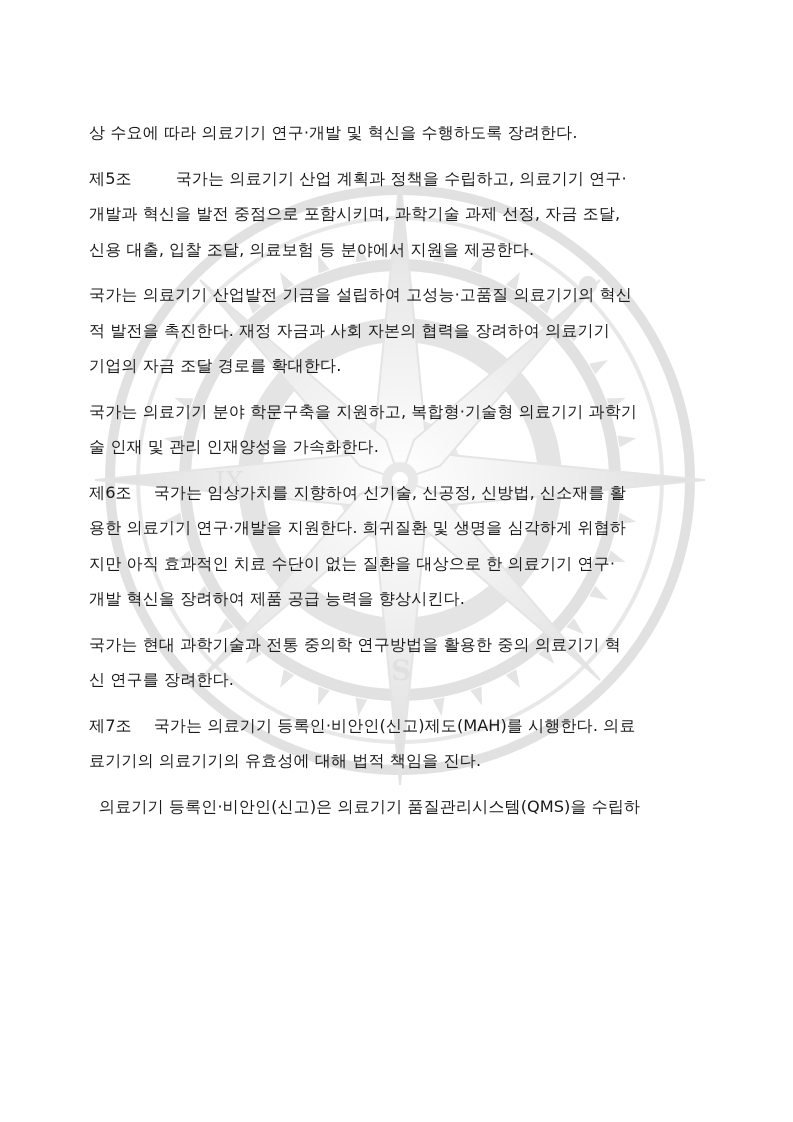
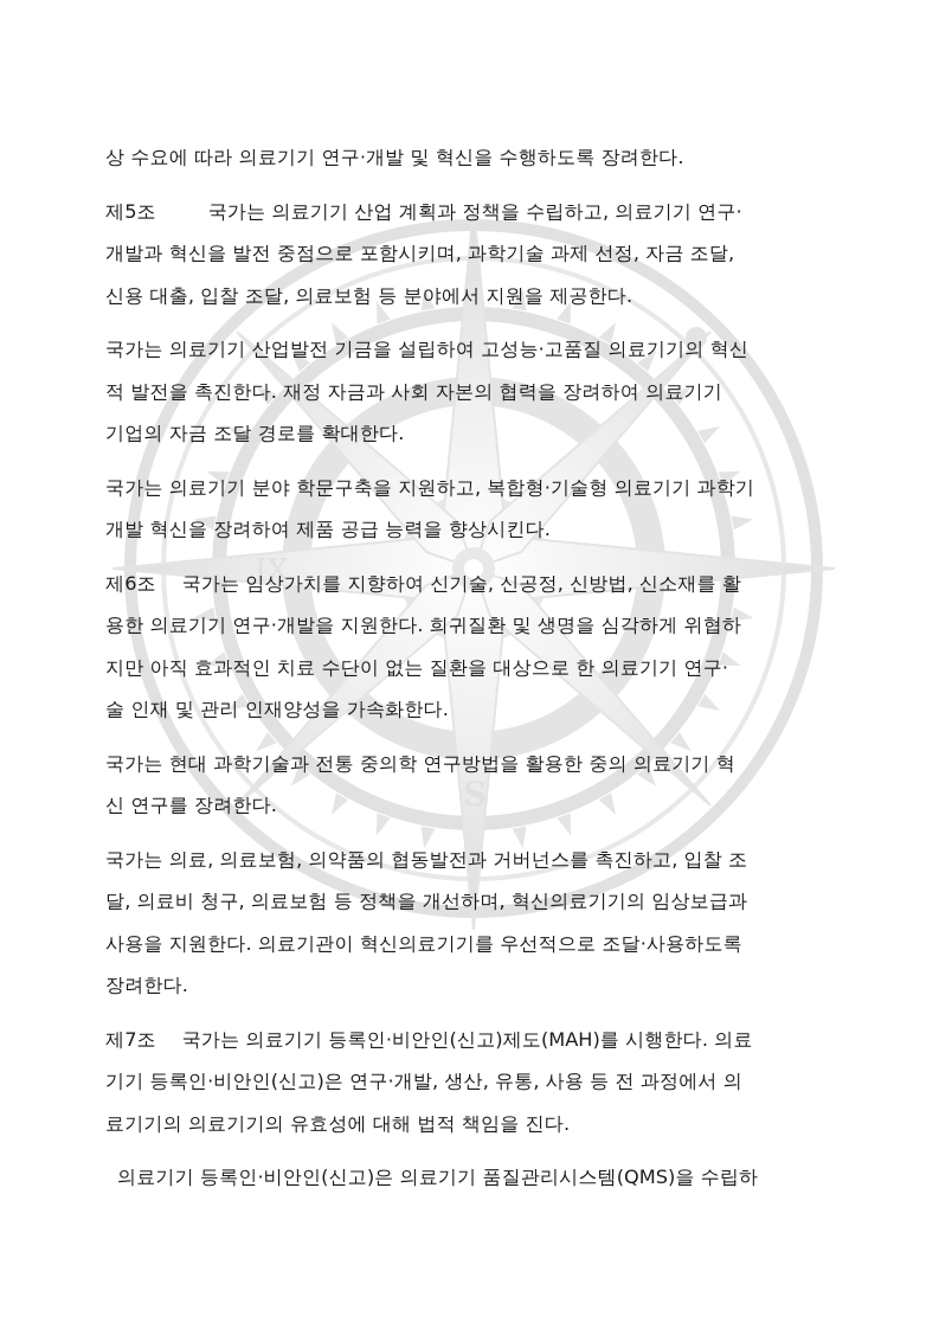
  IX
  S
  상 수요에 따라 의료기기 연구·개발 및 혁신을 수행하도록 장려한다.
  제5조 국가는 의료기기 산업 계획과 정책을 수립하고, 의료기기 연구·
  개발과 혁신을 발전 중점으로 포함시키며, 과학기술 과제 선정, 자금 조달,
  신용 대출, 입찰 조달, 의료보험 등 분야에서 지원을 제공한다.
  국가는 의료기기 산업발전 기금을 설립하여 고성능·고품질 의료기기의 혁신
  적 발전을 촉진한다. 재정 자금과 사회 자본의 협력을 장려하여 의료기기
  기업의 자금 조달 경로를 확대한다.
  국가는 의료기기 분야 학문구축을 지원하고, 복합형·기술형 의료기기 과학기
- 술 인재 및 관리 인재양성을 가속화한다.
+ 개발 혁신을 장려하여 제품 공급 능력을 향상시킨다.
  제6조 국가는 임상가치를 지향하여 신기술, 신공정, 신방법, 신소재를 활
  용한 의료기기 연구·개발을 지원한다. 희귀질환 및 생명을 심각하게 위협하
  지만 아직 효과적인 치료 수단이 없는 질환을 대상으로 한 의료기기 연구·
- 개발 혁신을 장려하여 제품 공급 능력을 향상시킨다.
+ 술 인재 및 관리 인재양성을 가속화한다.
  국가는 현대 과학기술과 전통 중의학 연구방법을 활용한 중의 의료기기 혁
  신 연구를 장려한다.
+ 국가는 의료, 의료보험, 의약품의 협동발전과 거버넌스를 촉진하고, 입찰 조
+ 달, 의료비 청구, 의료보험 등 정책을 개선하며, 혁신의료기기의 임상보급과
+ 사용을 지원한다. 의료기관이 혁신의료기기를 우선적으로 조달·사용하도록
+ 장려한다.
  제7조 국가는 의료기기 등록인·비안인(신고)제도(MAH)를 시행한다. 의료
+ 기기 등록인·비안인(신고)은 연구·개발, 생산, 유통, 사용 등 전 과정에서 의
  료기기의 의료기기의 유효성에 대해 법적 책임을 진다.
  의료기기 등록인·비안인(신고)은 의료기기 품질관리시스템(QMS)을 수립하
